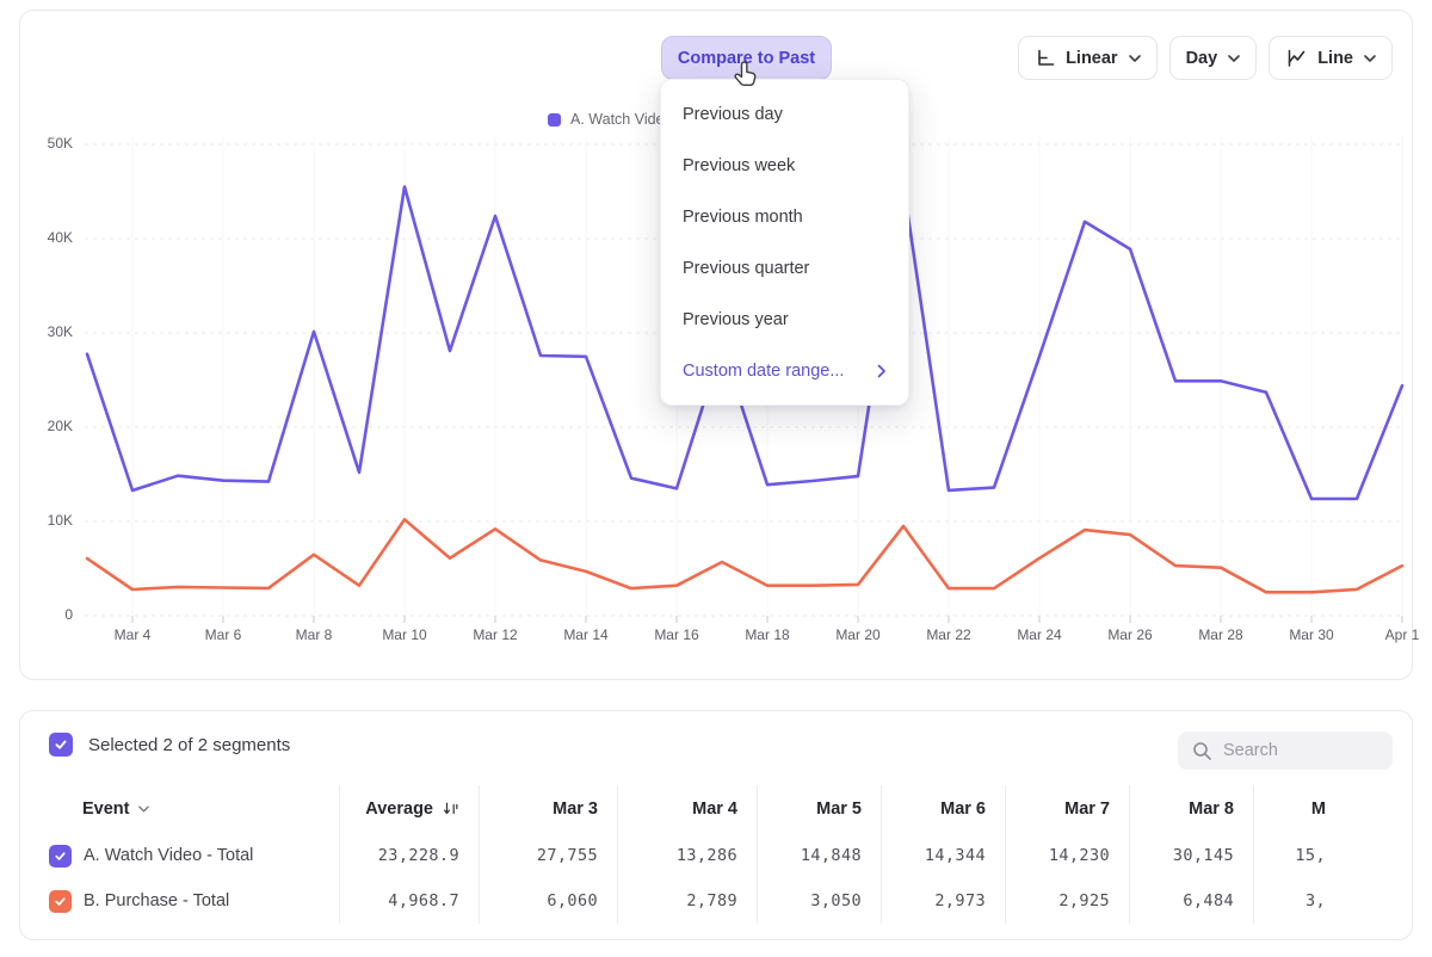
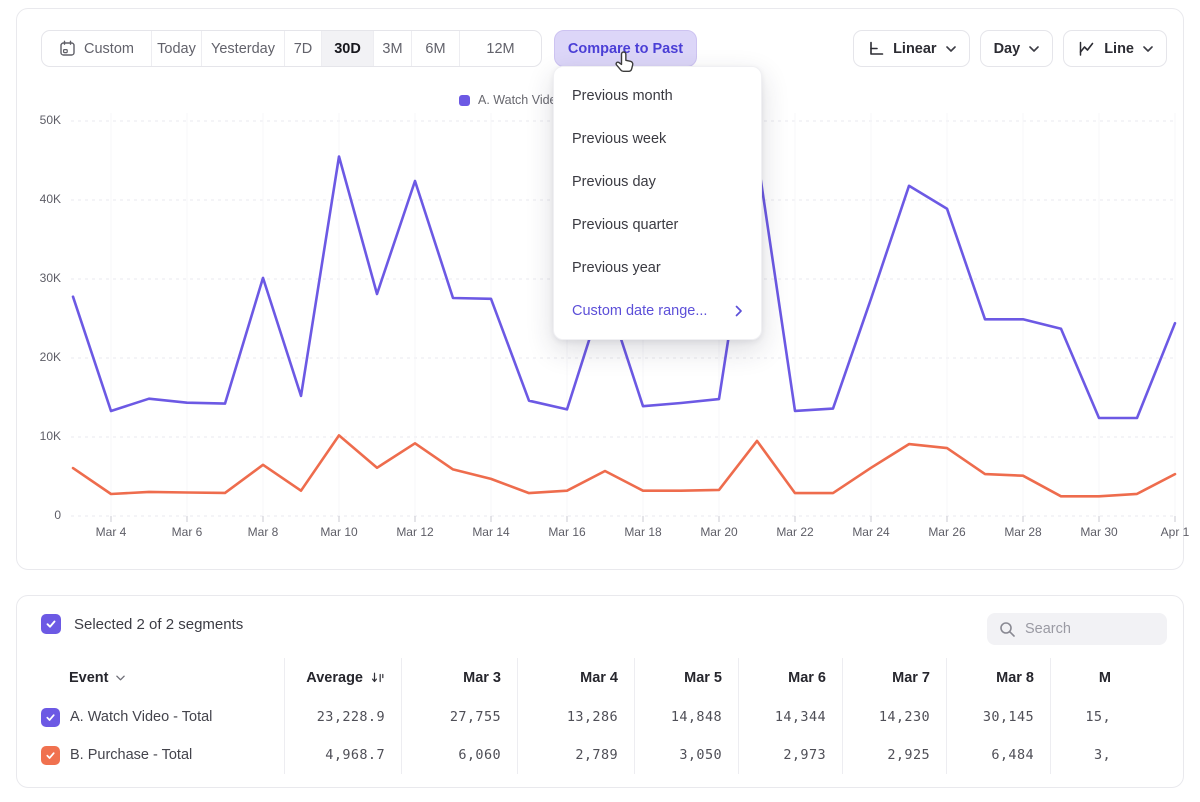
+ Custom
+ Today
+ Yesterday
+ 7D
+ 30D
+ 3M
+ 6M
+ 12M
  Compare to Past
  Linear
  Day
  Line
  0
  10K
  20K
  30K
  40K
  50K
  Mar 4
  Mar 6
  Mar 8
  Mar 10
  Mar 12
  Mar 14
  Mar 16
  Mar 18
  Mar 20
  Mar 22
  Mar 24
  Mar 26
  Mar 28
  Mar 30
  Apr 1
  Selected 2 of 2 segments
  Search
  Event
  Average
  Mar 3
  Mar 4
  Mar 5
  Mar 6
  Mar 7
  Mar 8
  M
  A. Watch Video - Total
  23,228.9
  27,755
  13,286
  14,848
  14,344
  14,230
  30,145
  15,
  B. Purchase - Total
  4,968.7
  6,060
  2,789
  3,050
  2,973
  2,925
  6,484
  3,
- Previous day
+ Previous month
  Previous week
- Previous month
+ Previous day
  Previous quarter
  Previous year
  Custom date range...
